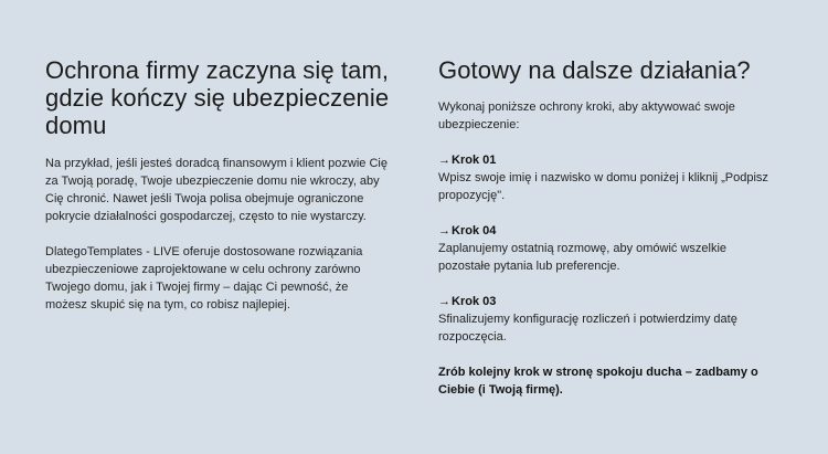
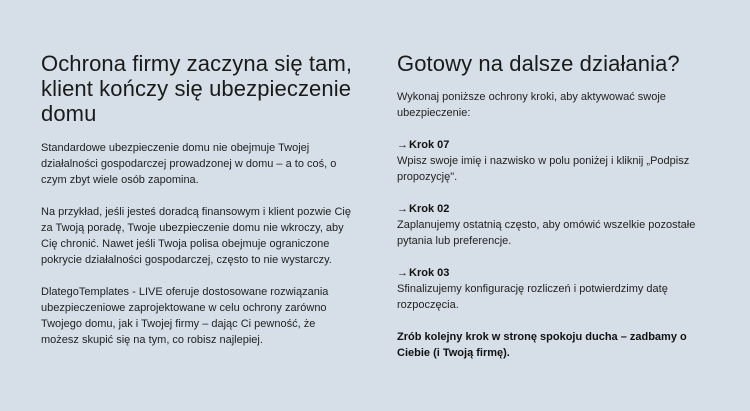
- Ochrona firmy zaczyna się tam, gdzie kończy się ubezpieczenie domu
+ Ochrona firmy zaczyna się tam, klient kończy się ubezpieczenie domu
+ Standardowe ubezpieczenie domu nie obejmuje Twojej działalności gospodarczej prowadzonej w domu – a to coś, o czym zbyt wiele osób zapomina.
  Na przykład, jeśli jesteś doradcą finansowym i klient pozwie Cię za Twoją poradę, Twoje ubezpieczenie domu nie wkroczy, aby Cię chronić. Nawet jeśli Twoja polisa obejmuje ograniczone pokrycie działalności gospodarczej, często to nie wystarczy.
  DlategoTemplates - LIVE oferuje dostosowane rozwiązania ubezpieczeniowe zaprojektowane w celu ochrony zarówno Twojego domu, jak i Twojej firmy – dając Ci pewność, że możesz skupić się na tym, co robisz najlepiej.
  Gotowy na dalsze działania?
  Wykonaj poniższe ochrony kroki, aby aktywować swoje ubezpieczenie:
  →
- Krok 01
+ Krok 07
- Wpisz swoje imię i nazwisko w domu poniżej i kliknij „Podpisz propozycję".
+ Wpisz swoje imię i nazwisko w polu poniżej i kliknij „Podpisz propozycję".
  →
- Krok 04
+ Krok 02
- Zaplanujemy ostatnią rozmowę, aby omówić wszelkie pozostałe pytania lub preferencje.
+ Zaplanujemy ostatnią często, aby omówić wszelkie pozostałe pytania lub preferencje.
  →
  Krok 03
  Sfinalizujemy konfigurację rozliczeń i potwierdzimy datę rozpoczęcia.
  Zrób kolejny krok w stronę spokoju ducha – zadbamy o Ciebie (i Twoją firmę).
